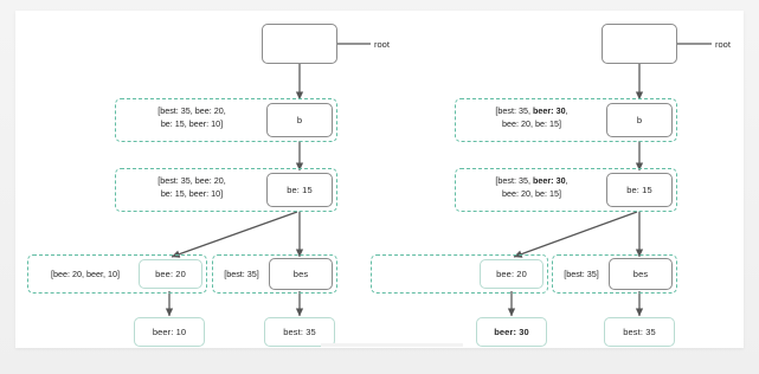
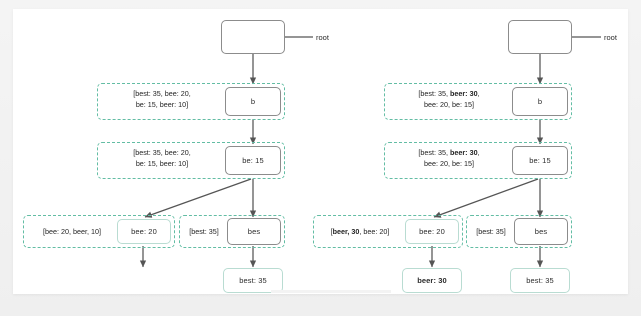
  root
  [best: 35, bee: 20,
  be: 15, beer: 10]
  b
  [best: 35, bee: 20,
  be: 15, beer: 10]
  be: 15
  [bee: 20, beer, 10]
  bee: 20
  [best: 35]
  bes
- beer: 10
  best: 35
  root
  [best: 35, beer: 30,
  bee: 20, be: 15]
  b
  [best: 35, beer: 30,
  bee: 20, be: 15]
  be: 15
+ [beer, 30, bee: 20]
  bee: 20
  [best: 35]
  bes
  beer: 30
  best: 35
